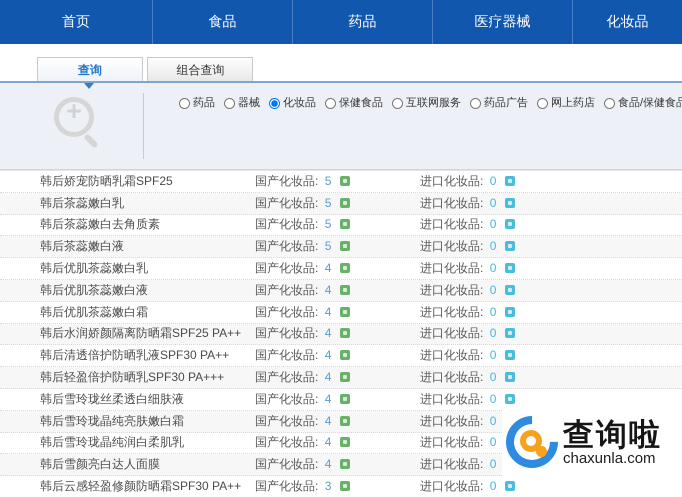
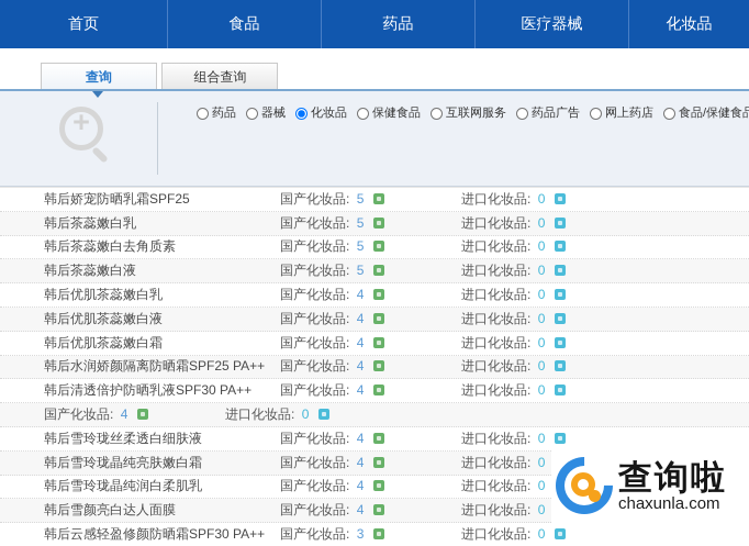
  首页
  食品
  药品
  医疗器械
  化妆品
  查询 组合查询
  +
  药品
  器械
  化妆品
  保健食品
  互联网服务
  药品广告
  网上药店
  韩后娇宠防晒乳霜SPF25
  国产化妆品: 5
  进口化妆品: 0
  韩后茶蕊嫩白乳
  国产化妆品: 5
  进口化妆品: 0
  韩后茶蕊嫩白去角质素
  国产化妆品: 5
  进口化妆品: 0
  韩后茶蕊嫩白液
  国产化妆品: 5
  进口化妆品: 0
  韩后优肌茶蕊嫩白乳
  国产化妆品: 4
  进口化妆品: 0
  韩后优肌茶蕊嫩白液
  国产化妆品: 4
  进口化妆品: 0
  韩后优肌茶蕊嫩白霜
  国产化妆品: 4
  进口化妆品: 0
  韩后水润娇颜隔离防晒霜SPF25 PA++
  国产化妆品: 4
  进口化妆品: 0
  韩后清透倍护防晒乳液SPF30 PA++
  国产化妆品: 4
  进口化妆品: 0
- 韩后轻盈倍护防晒乳SPF30 PA+++
  国产化妆品: 4
  进口化妆品: 0
  韩后雪玲珑丝柔透白细肤液
  国产化妆品: 4
  进口化妆品: 0
  韩后雪玲珑晶纯亮肤嫩白霜
  国产化妆品: 4
  进口化妆品: 0
  韩后雪玲珑晶纯润白柔肌乳
  国产化妆品: 4
  进口化妆品: 0
  韩后雪颜亮白达人面膜
  国产化妆品: 4
  进口化妆品: 0
  韩后云感轻盈修颜防晒霜SPF30 PA++
  国产化妆品: 3
  进口化妆品: 0
  查询啦
  chaxunla.com
